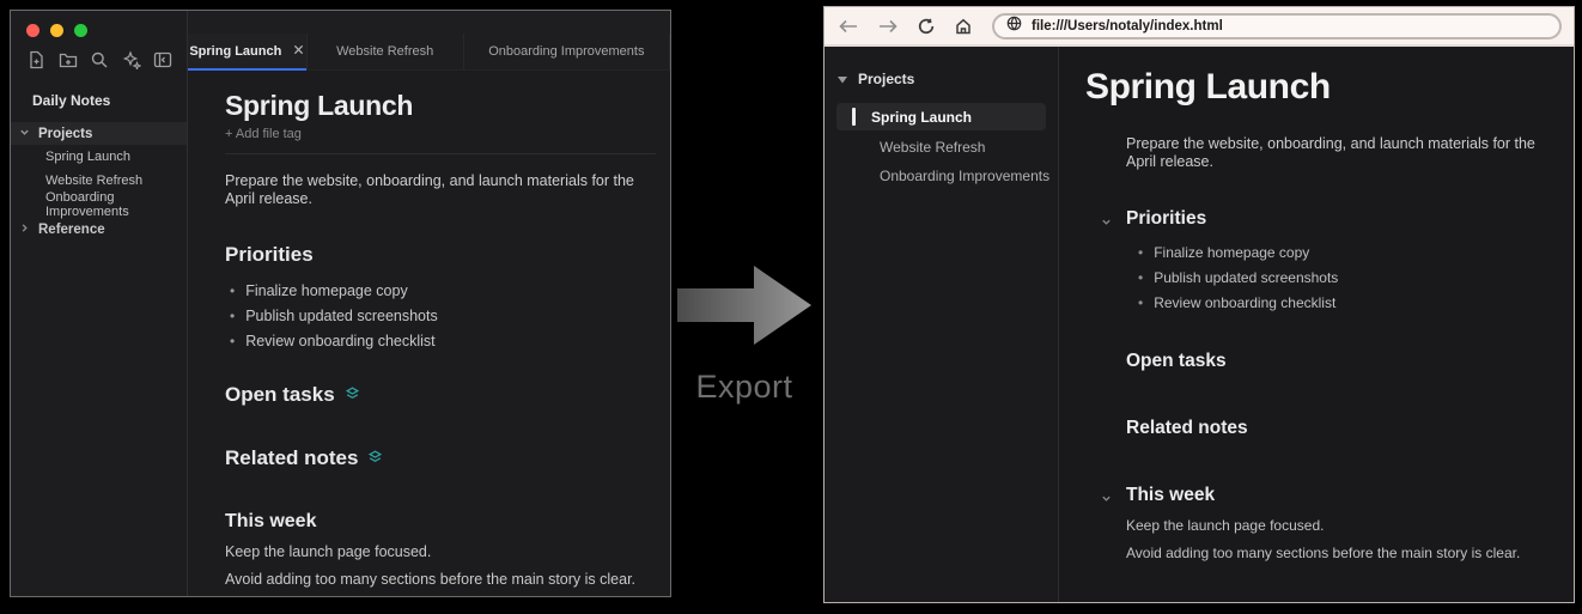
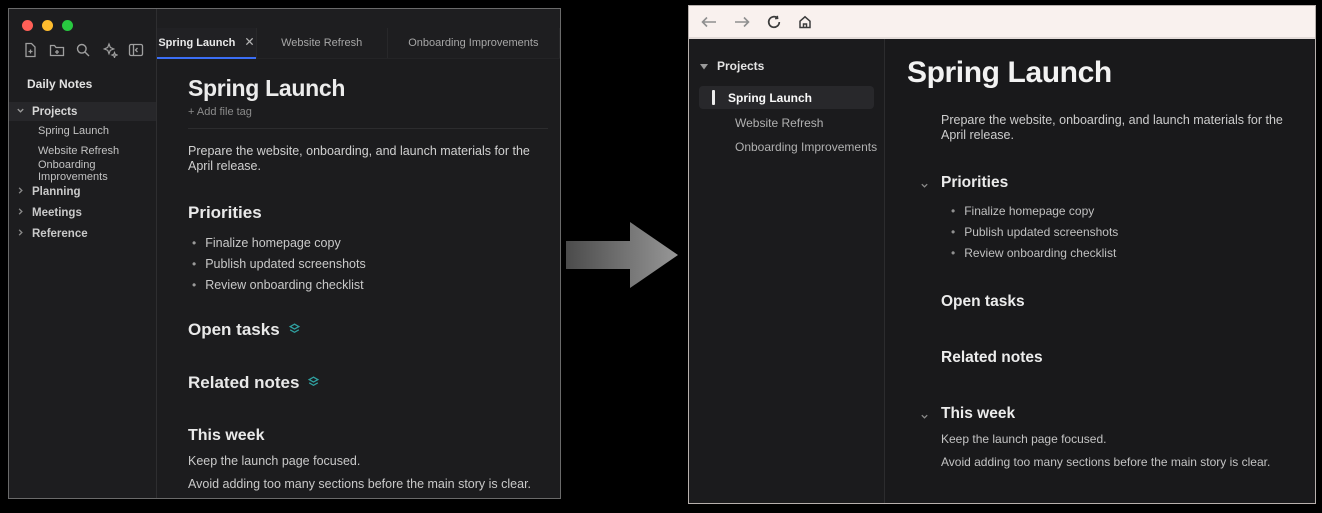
  Daily Notes
  Projects
  Spring Launch
  Website Refresh
  Onboarding Improvements
+ Planning
+ Meetings
  Reference
  Spring Launch
  Website Refresh
  Onboarding Improvements
  Spring Launch
  + Add file tag
  Prepare the website, onboarding, and launch materials for the April release.
  Priorities
  Finalize homepage copy
  Publish updated screenshots
  Review onboarding checklist
  Open tasks
  Related notes
  This week
  Keep the launch page focused.
  Avoid adding too many sections before the main story is clear.
- Export
- file:///Users/notaly/index.html
  Projects
  Spring Launch
  Website Refresh
  Onboarding Improvements
  Spring Launch
  Prepare the website, onboarding, and launch materials for the April release.
  Priorities
  Finalize homepage copy
  Publish updated screenshots
  Review onboarding checklist
  Open tasks
  Related notes
  This week
  Keep the launch page focused.
  Avoid adding too many sections before the main story is clear.
